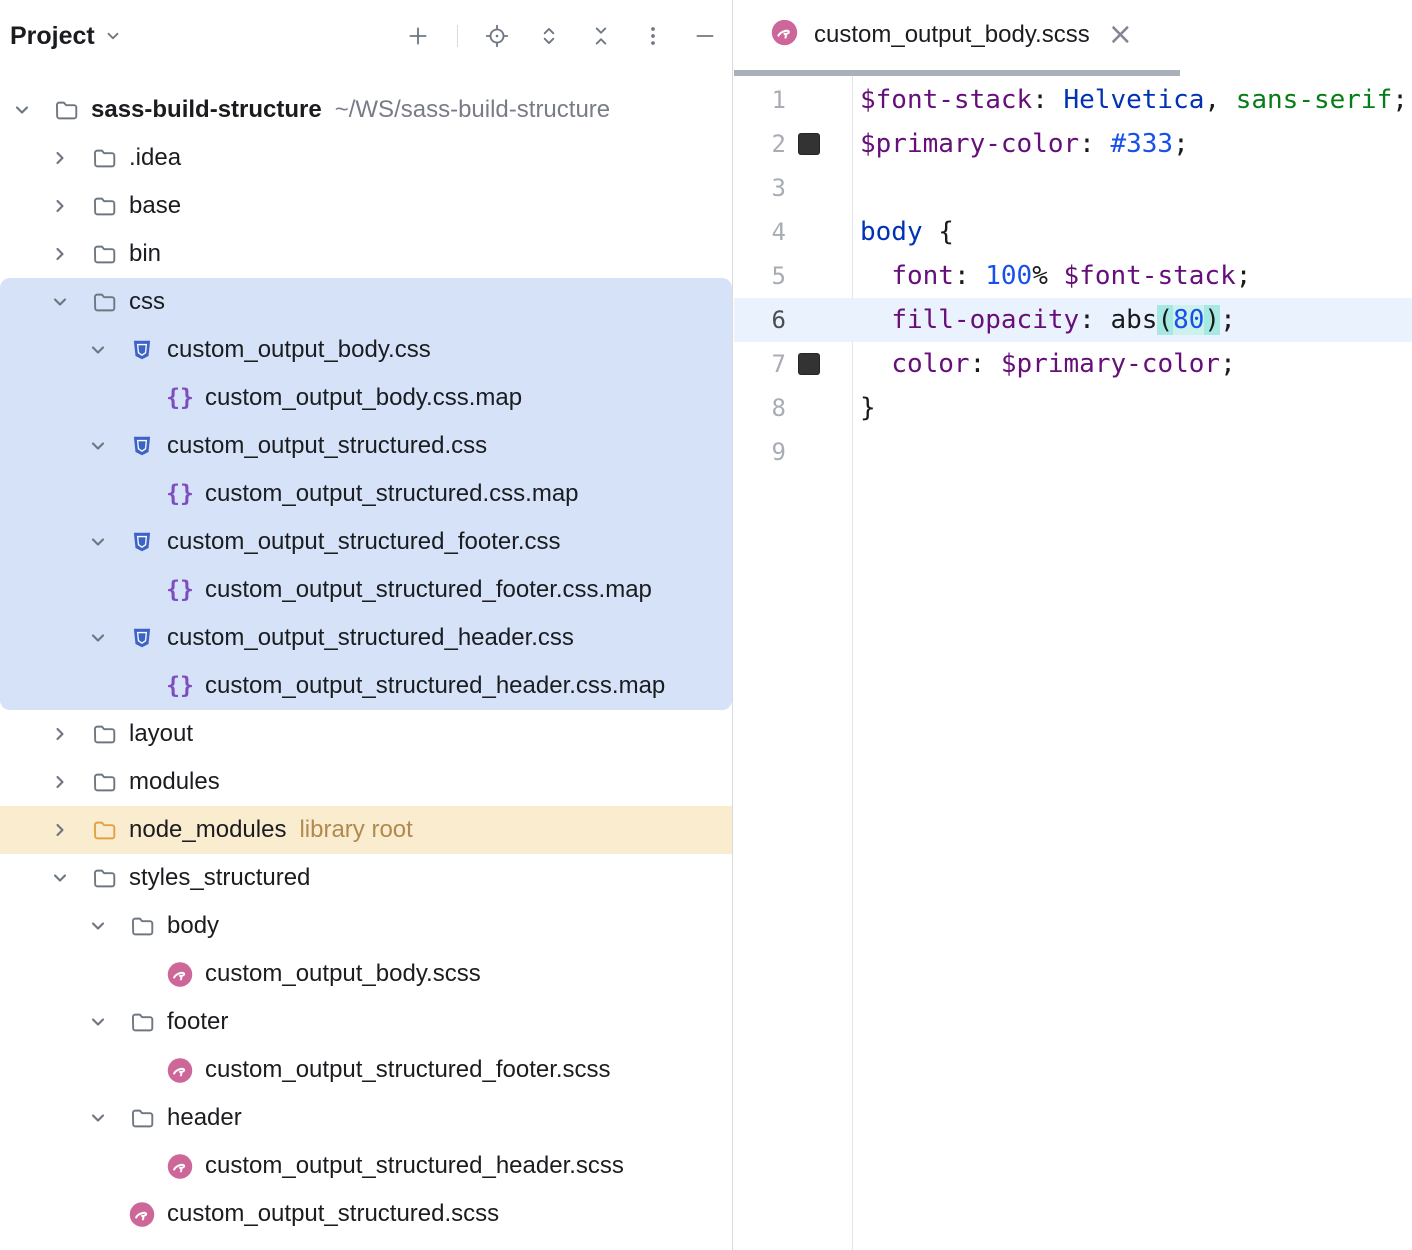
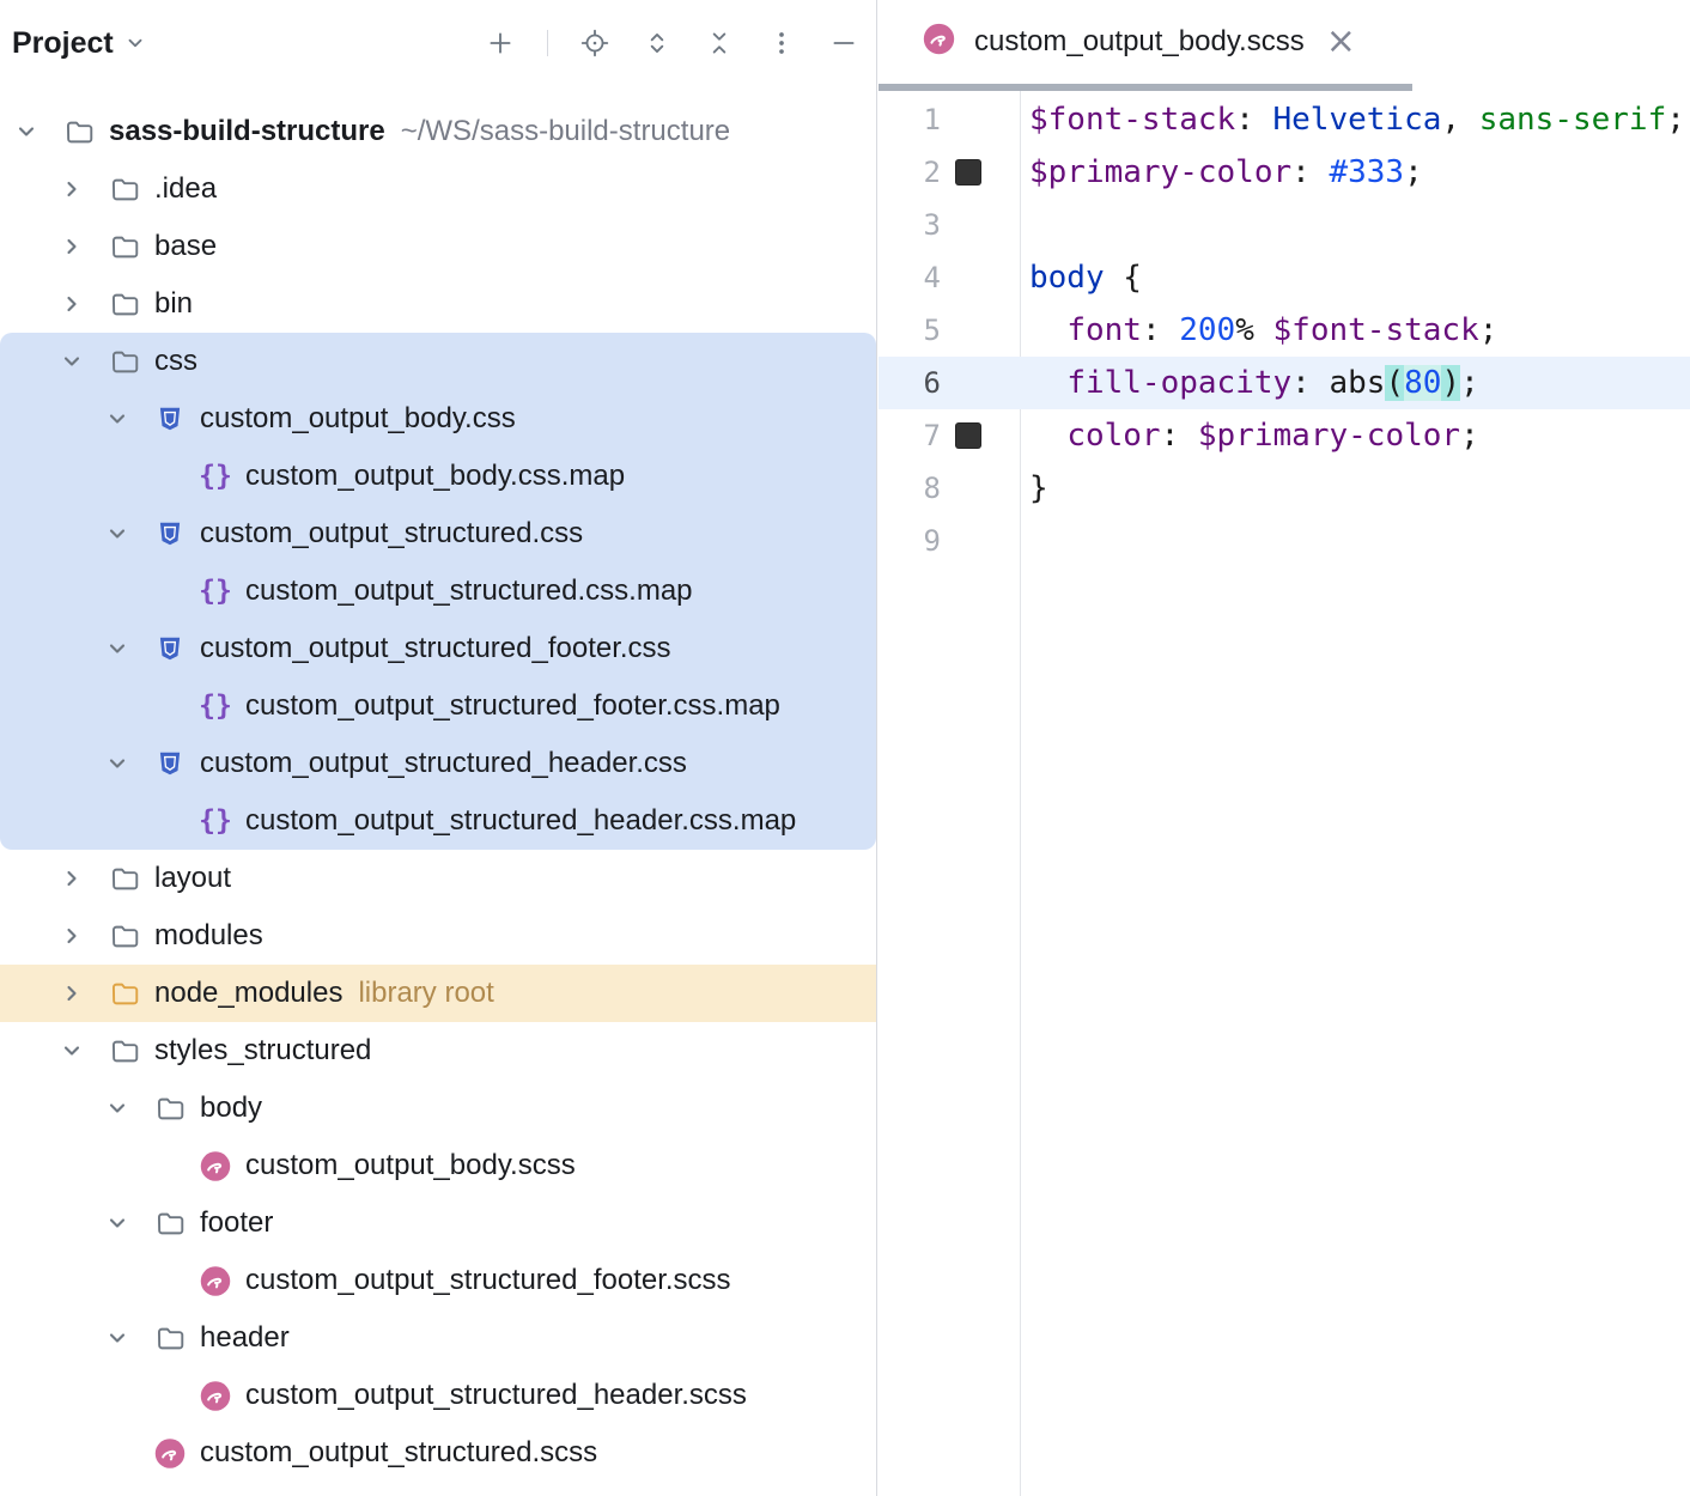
  Project
  sass-build-structure
  ~/WS/sass-build-structure
  .idea
  base
  bin
  css
  custom_output_body.css
  {}
  custom_output_body.css.map
  custom_output_structured.css
  {}
  custom_output_structured.css.map
  custom_output_structured_footer.css
  {}
  custom_output_structured_footer.css.map
  custom_output_structured_header.css
  {}
  custom_output_structured_header.css.map
  layout
  modules
  node_modules
  library root
  styles_structured
  body
  custom_output_body.scss
  footer
  custom_output_structured_footer.scss
  header
  custom_output_structured_header.scss
  custom_output_structured.scss
  custom_output_body.scss
  ×
  1
  $font-stack: Helvetica, sans-serif;
  2
  $primary-color: #333;
  3
  4
  body {
  5
- font: 100% $font-stack;
+ font: 200% $font-stack;
  6
  fill-opacity: abs(80);
  7
  color: $primary-color;
  8
  }
  9
